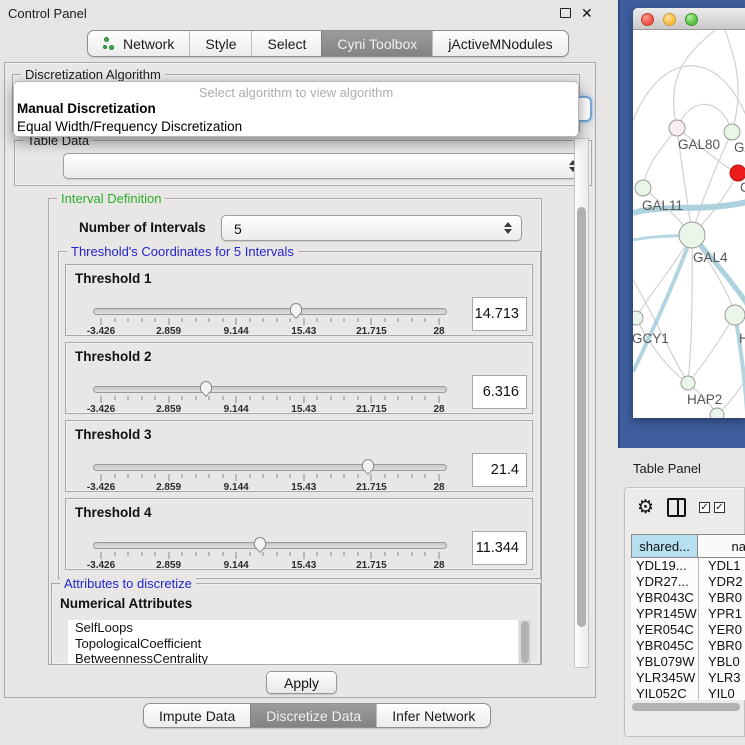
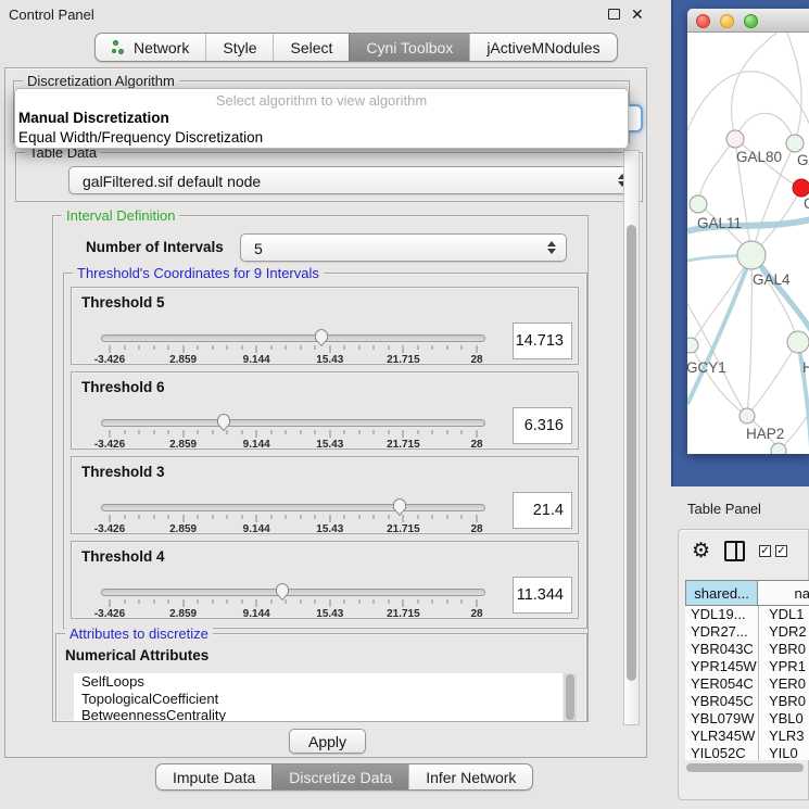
  Control Panel
  ✕
  Network
  Style
  Select
  Cyni Toolbox
  jActiveMNodules
  Discretization Algorithm
  Select algorithm to view algorithm
  Manual Discretization
  Equal Width/Frequency Discretization
  Table Data
+ galFiltered.sif default node
  Interval Definition
  Number of Intervals
  5
- Threshold's Coordinates for 5 Intervals
+ Threshold's Coordinates for 9 Intervals
- Threshold 1
+ Threshold 5
  -3.426
  2.859
  9.144
  15.43
  21.715
  28
  14.713
- Threshold 2
+ Threshold 6
  -3.426
  2.859
  9.144
  15.43
  21.715
  28
  6.316
  Threshold 3
  -3.426
  2.859
  9.144
  15.43
  21.715
  28
  21.4
  Threshold 4
  -3.426
  2.859
  9.144
  15.43
  21.715
  28
  11.344
  Attributes to discretize
  Numerical Attributes
  SelfLoops
  TopologicalCoefficient
  BetweennessCentrality
  Apply
  Impute Data
  Discretize Data
  Infer Network
  GAL80
  GAL11
  GAL4
  GCY1
  H
  HAP2
  Table Panel
  ⚙
  ✓
  ✓
  shared...
  na
  YDL19...
  YDL1
  YDR27...
  YDR2
  YBR043C
  YBR0
  YPR145W
  YPR1
  YER054C
  YER0
  YBR045C
  YBR0
  YBL079W
  YBL0
  YLR345W
  YLR3
  YIL052C
  YIL0
